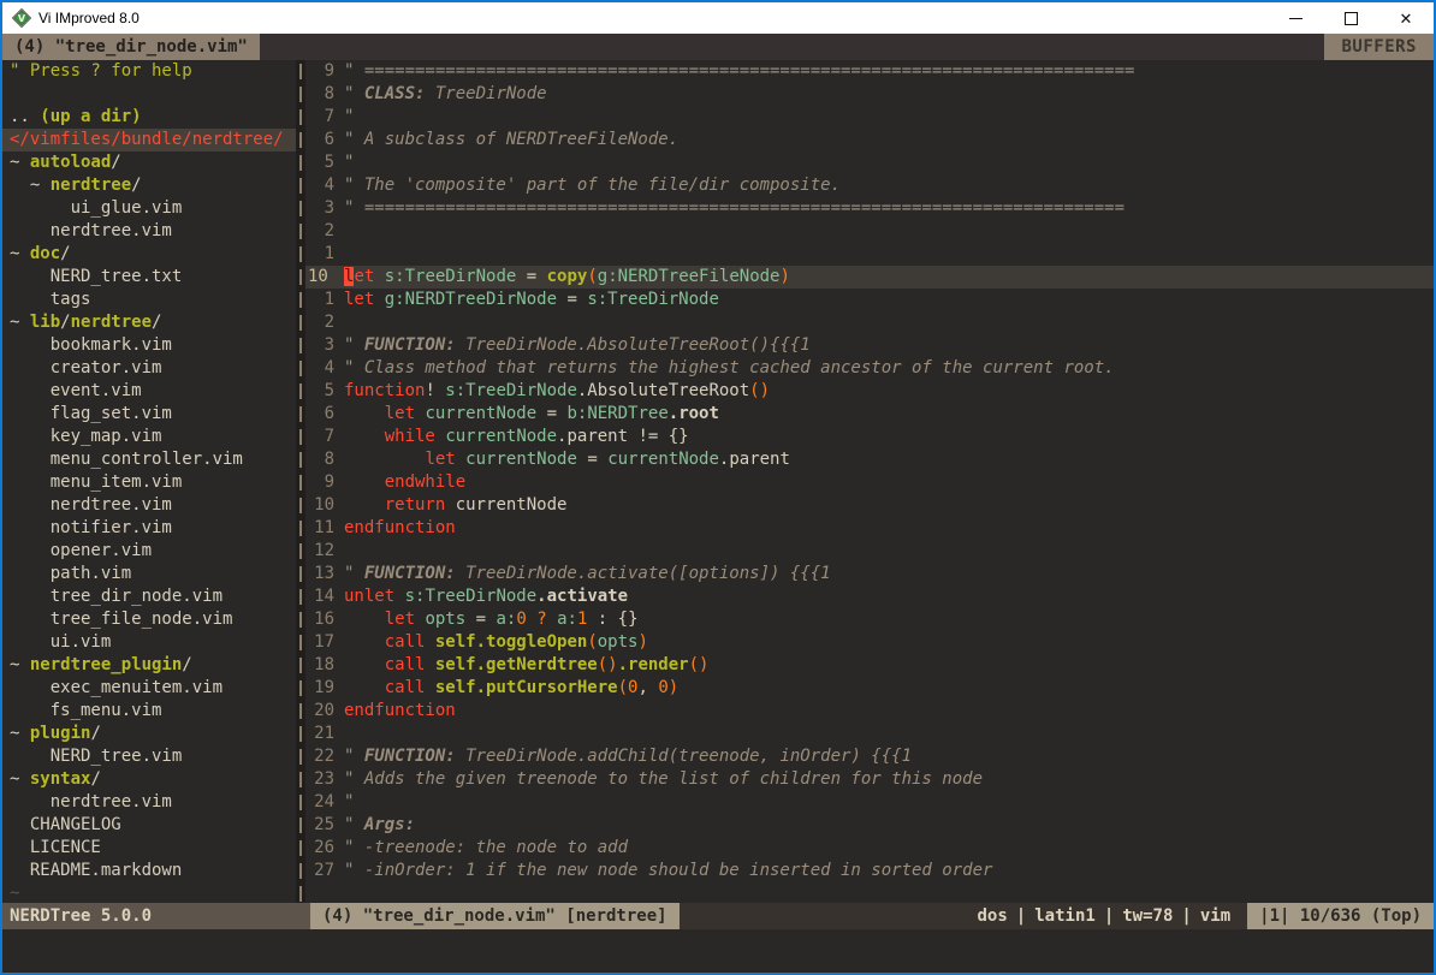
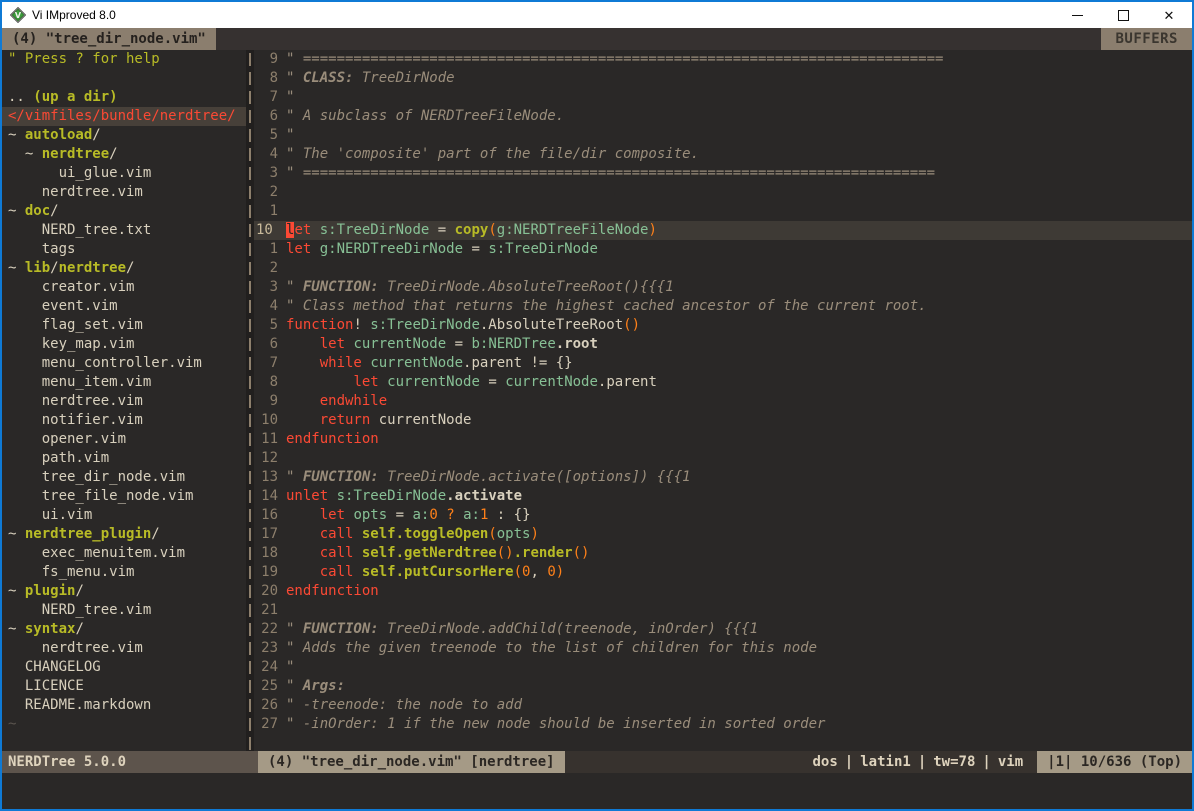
  V
  Vi IMproved 8.0
  ✕
  (4) "tree_dir_node.vim"
  BUFFERS
  " Press ? for help
  .. (up a dir)
  </vimfiles/bundle/nerdtree/
  ~ autoload/
  ~ nerdtree/
  ui_glue.vim
  nerdtree.vim
  ~ doc/
  NERD_tree.txt
  tags
  ~ lib/nerdtree/
- bookmark.vim
  creator.vim
  event.vim
  flag_set.vim
  key_map.vim
  menu_controller.vim
  menu_item.vim
  nerdtree.vim
  notifier.vim
  opener.vim
  path.vim
  tree_dir_node.vim
  tree_file_node.vim
  ui.vim
  ~ nerdtree_plugin/
  exec_menuitem.vim
  fs_menu.vim
  ~ plugin/
  NERD_tree.vim
  ~ syntax/
  nerdtree.vim
  CHANGELOG
  LICENCE
  README.markdown
  ~
  9
  " ============================================================================
  8
  " CLASS: TreeDirNode
  7
  "
  6
  " A subclass of NERDTreeFileNode.
  5
  "
  4
  " The 'composite' part of the file/dir composite.
  3
  " ===========================================================================
  2
  1
  10
  let s:TreeDirNode = copy(g:NERDTreeFileNode)
  1
  let g:NERDTreeDirNode = s:TreeDirNode
  2
  3
  " FUNCTION: TreeDirNode.AbsoluteTreeRoot(){{{1
  4
  " Class method that returns the highest cached ancestor of the current root.
  5
  function! s:TreeDirNode.AbsoluteTreeRoot()
  6
  let currentNode = b:NERDTree.root
  7
  while currentNode.parent != {}
  8
  let currentNode = currentNode.parent
  9
  endwhile
  10
  return currentNode
  11
  endfunction
  12
  13
  " FUNCTION: TreeDirNode.activate([options]) {{{1
  14
  unlet s:TreeDirNode.activate
  16
  let opts = a:0 ? a:1 : {}
  17
  call self.toggleOpen(opts)
  18
  call self.getNerdtree().render()
  19
  call self.putCursorHere(0, 0)
  20
  endfunction
  21
  22
  " FUNCTION: TreeDirNode.addChild(treenode, inOrder) {{{1
  23
  " Adds the given treenode to the list of children for this node
  24
  "
  25
  " Args:
  26
  " -treenode: the node to add
  27
  " -inOrder: 1 if the new node should be inserted in sorted order
  NERDTree 5.0.0
  (4) "tree_dir_node.vim" [nerdtree]
  dos
  |
  latin1
  |
  tw=78
  |
  vim
  |1| 10/636 (Top)
